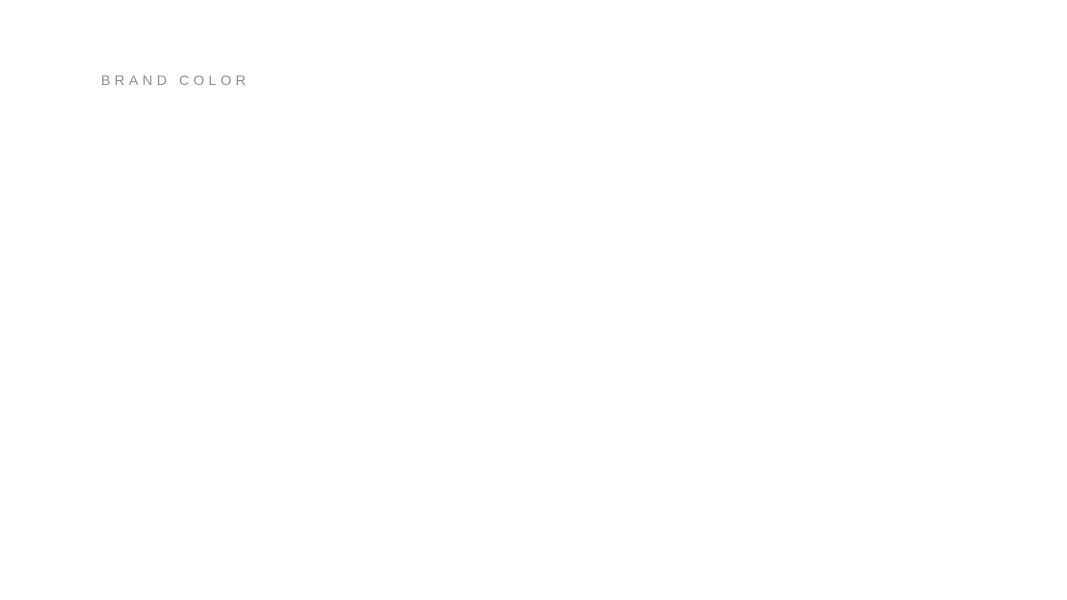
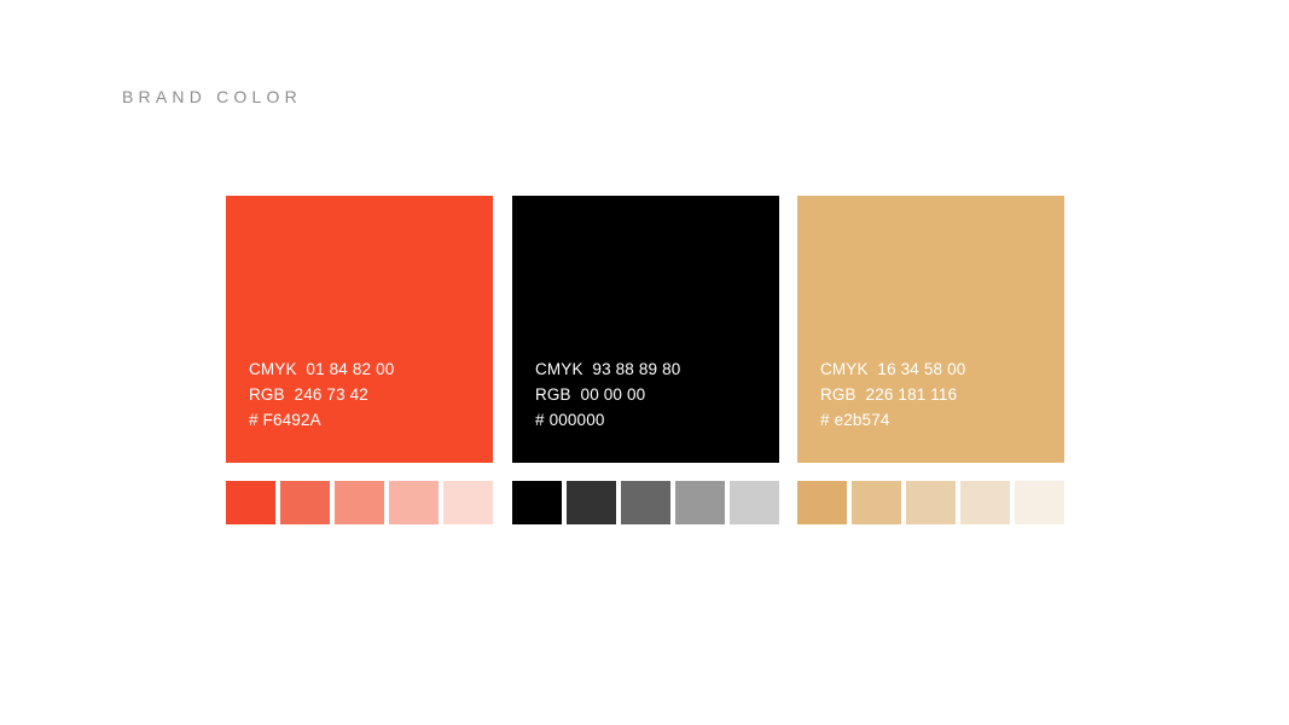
  BRAND COLOR
+ CMYK 01 84 82 00
+ RGB 246 73 42
+ # F6492A
+ CMYK 93 88 89 80
+ RGB 00 00 00
+ # 000000
+ CMYK 16 34 58 00
+ RGB 226 181 116
+ # e2b574
